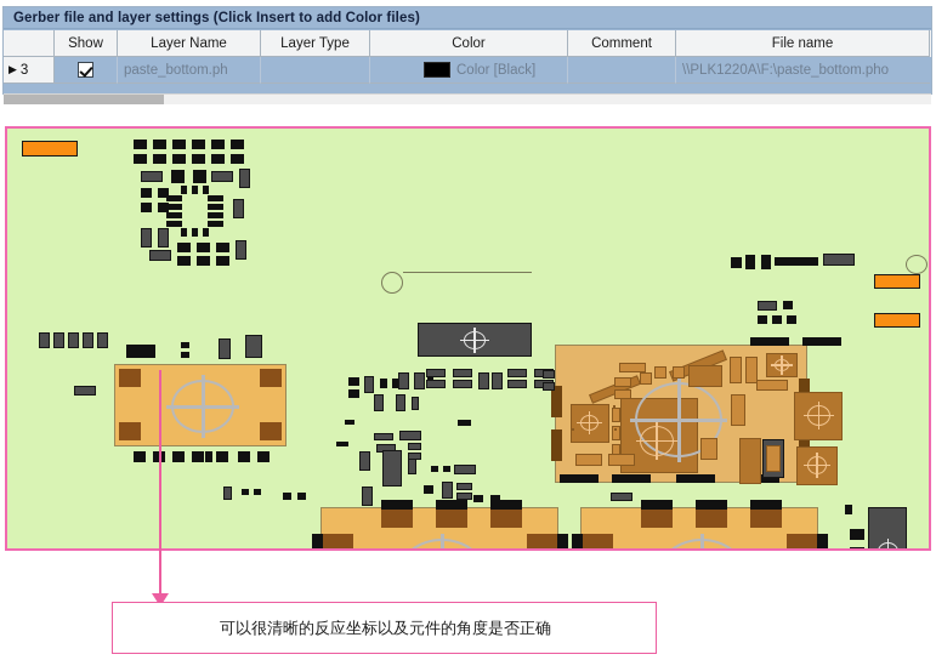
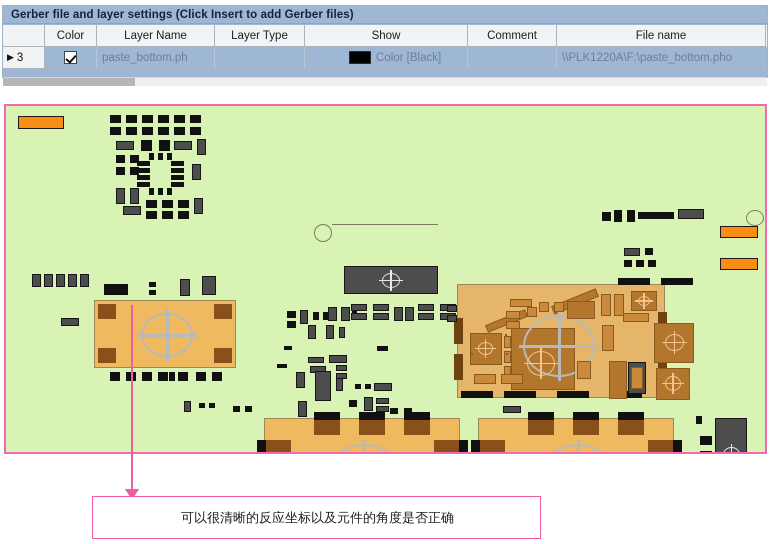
- Gerber file and layer settings (Click Insert to add Color files)
+ Gerber file and layer settings (Click Insert to add Gerber files)
- Show
+ Color
  Layer Name
  Layer Type
- Color
+ Show
  Comment
  File name
  ▶
  3
  paste_bottom.ph
  Color [Black]
  \\PLK1220A\F:\paste_bottom.pho
  可以很清晰的反应坐标以及元件的角度是否正确
